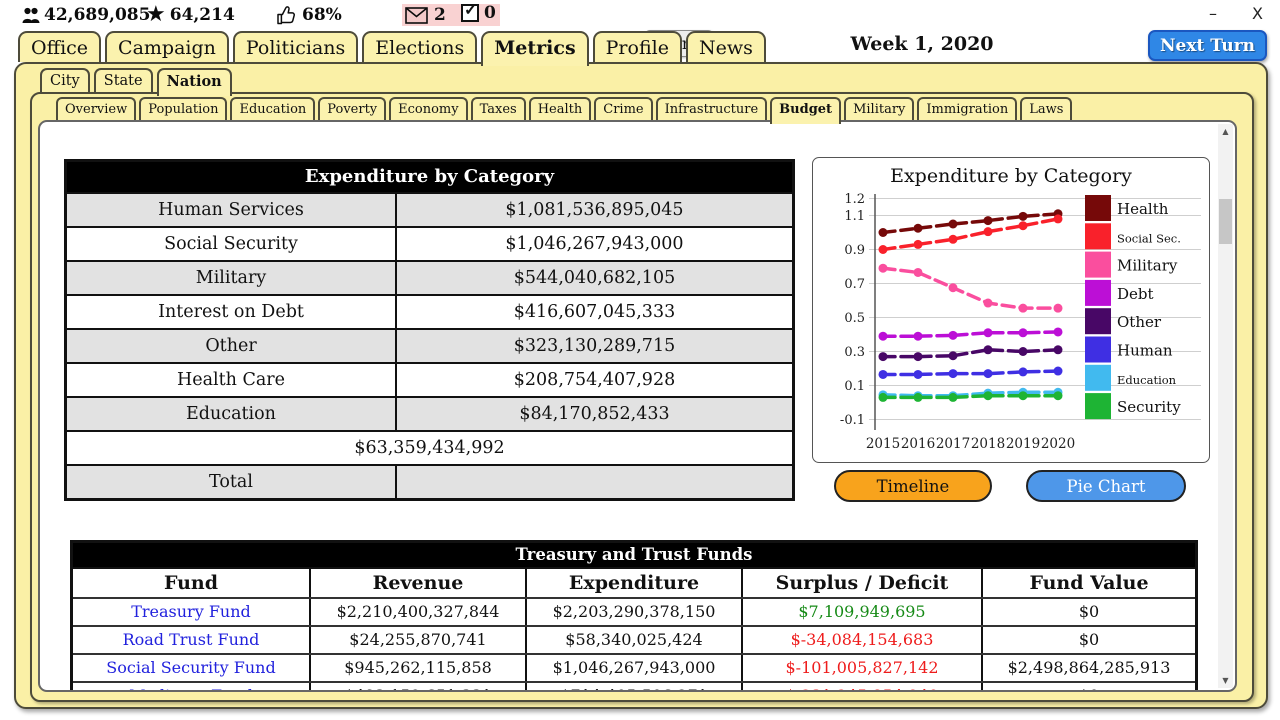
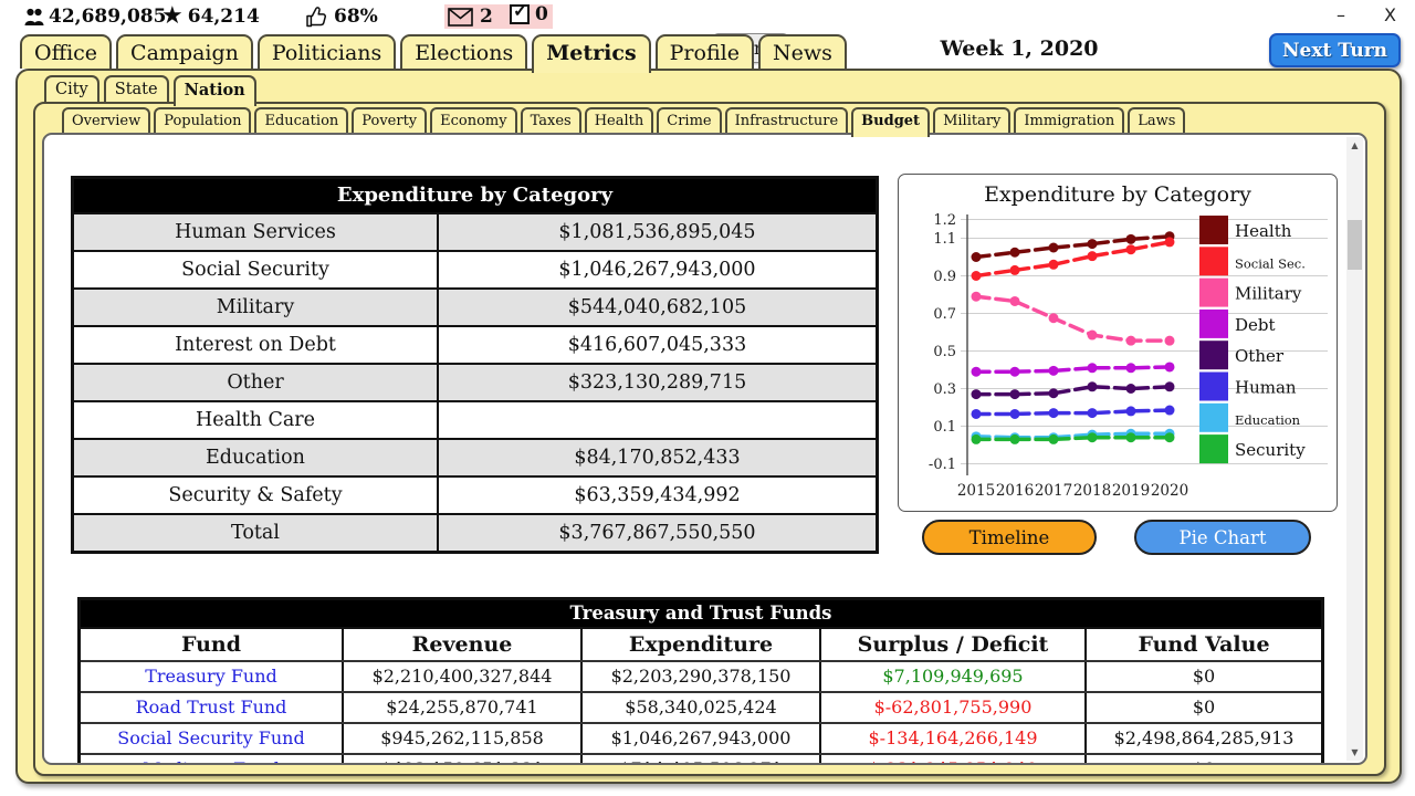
  42,689,085
  ★
  64,214
  68%
  2
  ✓
  0
  –
  X
  Office
  Campaign
  Politicians
  Elections
  Metrics
  Profile
  News
  Week 1, 2020
  Next Turn
  City
  State
  Nation
  Overview
  Population
  Education
  Poverty
  Economy
  Taxes
  Health
  Crime
  Infrastructure
  Budget
  Military
  Immigration
  Laws
  Expenditure by Category
  Human Services
  $1,081,536,895,045
  Social Security
  $1,046,267,943,000
  Military
  $544,040,682,105
  Interest on Debt
  $416,607,045,333
  Other
  $323,130,289,715
  Health Care
- $208,754,407,928
  Education
  $84,170,852,433
+ Security & Safety
  $63,359,434,992
  Total
+ $3,767,867,550,550
  Expenditure by Category
  1.2
  1.1
  0.9
  0.7
  0.5
  0.3
  0.1
  -0.1
  2015
  2016
  2017
  2018
  2019
  2020
  Health
  Social Sec.
  Military
  Debt
  Other
  Human
  Education
  Security
  Timeline
  Pie Chart
  Treasury and Trust Funds
  Fund
  Revenue
  Expenditure
  Surplus / Deficit
  Fund Value
  Treasury Fund
  $2,210,400,327,844
  $2,203,290,378,150
  $7,109,949,695
  $0
  Road Trust Fund
  $24,255,870,741
  $58,340,025,424
- $-34,084,154,683
+ $-62,801,755,990
  $0
  Social Security Fund
  $945,262,115,858
  $1,046,267,943,000
- $-101,005,827,142
+ $-134,164,266,149
  $2,498,864,285,913
  ▲
  ▼
